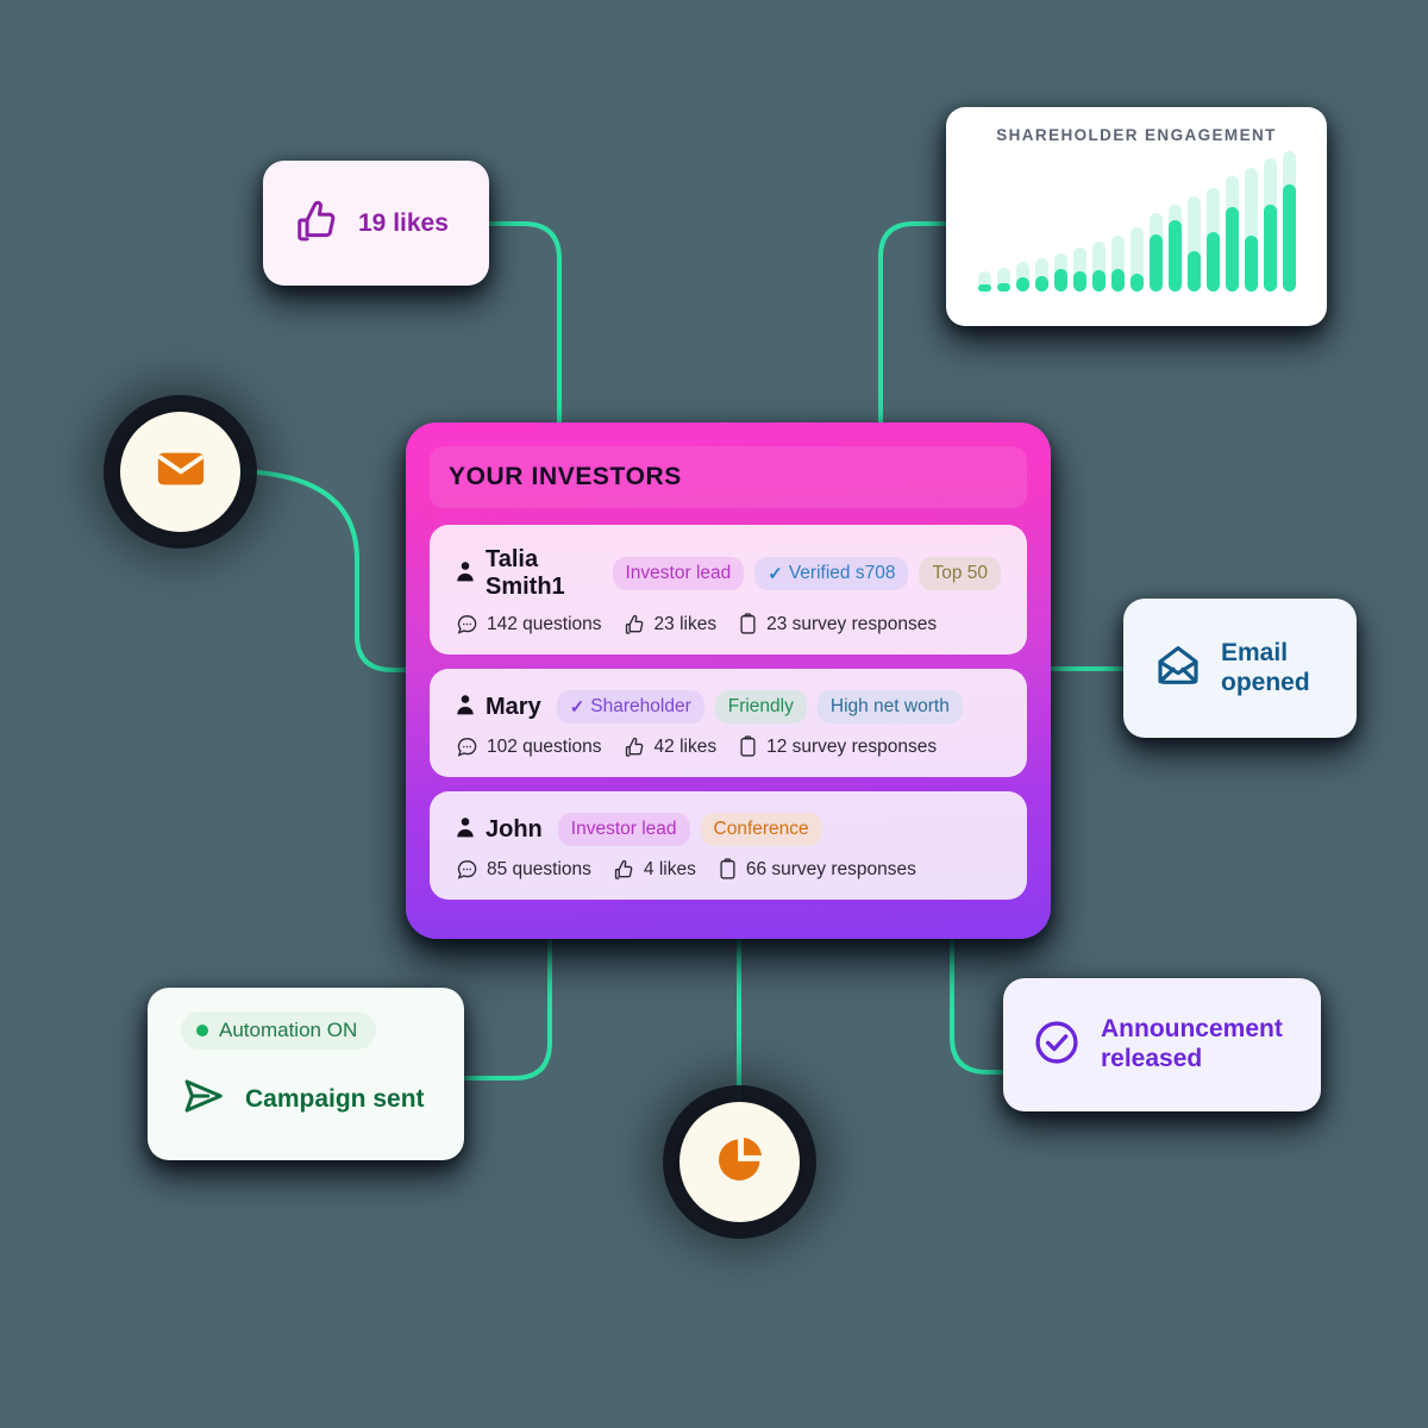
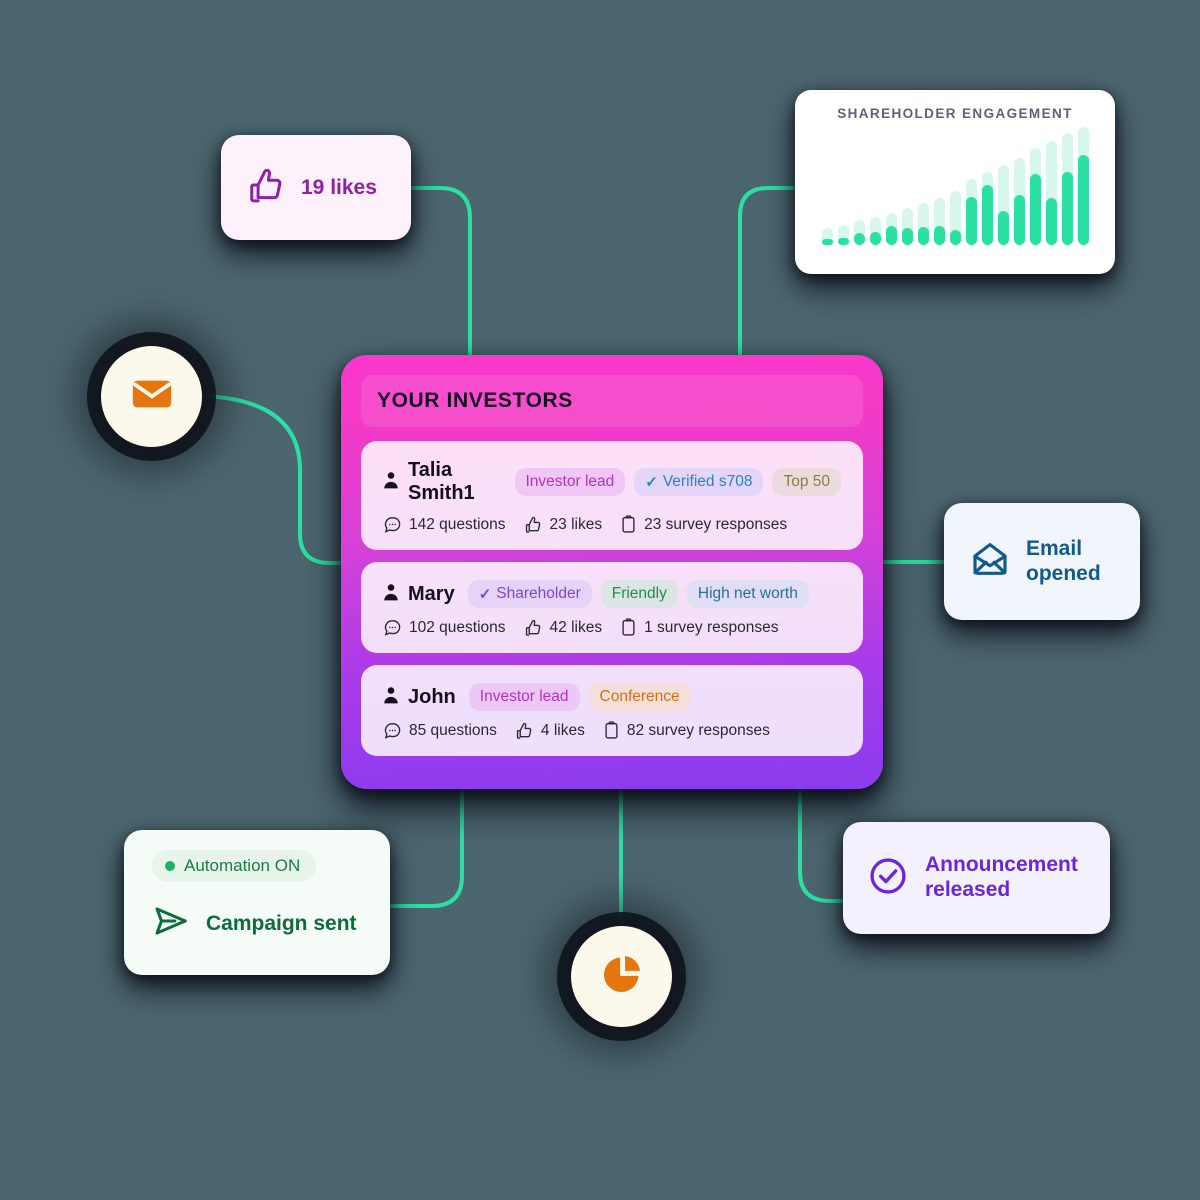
  19 likes
  SHAREHOLDER ENGAGEMENT
  YOUR INVESTORS
  Talia Smith1
  Investor lead
  ✓
  Verified s708
  Top 50
  142 questions
  23 likes
  23 survey responses
  Mary
  ✓
  Shareholder
  Friendly
  High net worth
  102 questions
  42 likes
- 12 survey responses
+ 1 survey responses
  John
  Investor lead
  Conference
  85 questions
  4 likes
- 66 survey responses
+ 82 survey responses
  Email
  opened
  Automation ON
  Campaign sent
  Announcement
  released
